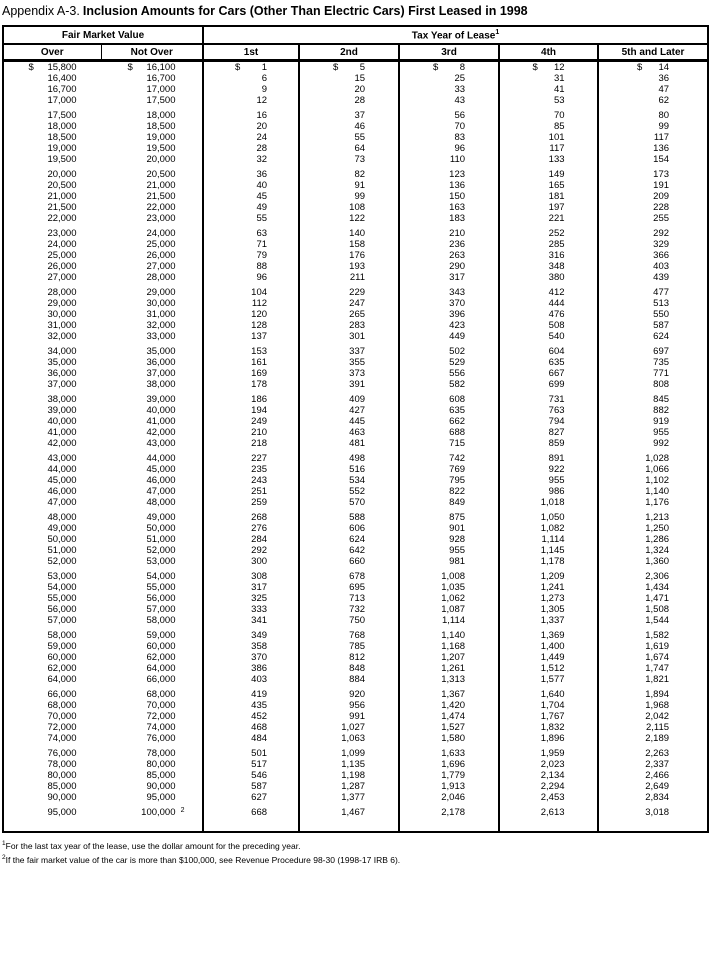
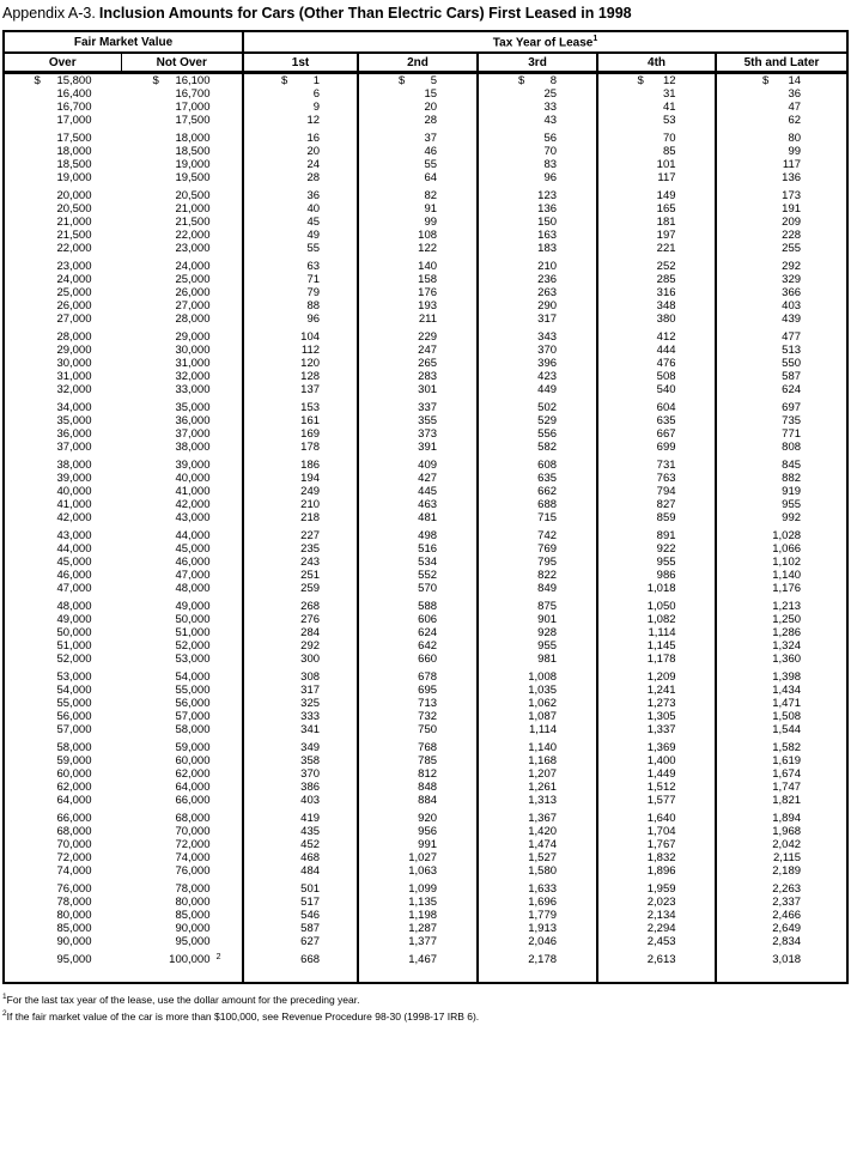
  Appendix A-3. Inclusion Amounts for Cars (Other Than Electric Cars) First Leased in 1998
  Fair Market Value	Tax Year of Lease
  Over	Not Over	1st	2nd	3rd	4th	5th and Later
  $ 15,800	$ 16,100	$ 1	$ 5	$ 8	$ 12	$ 14
  16,400	16,700	6	15	25	31	36
  16,700	17,000	9	20	33	41	47
  17,000	17,500	12	28	43	53	62
  17,500	18,000	16	37	56	70	80
  18,000	18,500	20	46	70	85	99
  18,500	19,000	24	55	83	101	117
  19,000	19,500	28	64	96	117	136
- 19,500	20,000	32	73	110	133	154
  20,000	20,500	36	82	123	149	173
  20,500	21,000	40	91	136	165	191
  21,000	21,500	45	99	150	181	209
  21,500	22,000	49	108	163	197	228
  22,000	23,000	55	122	183	221	255
  23,000	24,000	63	140	210	252	292
  24,000	25,000	71	158	236	285	329
  25,000	26,000	79	176	263	316	366
  26,000	27,000	88	193	290	348	403
  27,000	28,000	96	211	317	380	439
  28,000	29,000	104	229	343	412	477
  29,000	30,000	112	247	370	444	513
  30,000	31,000	120	265	396	476	550
  31,000	32,000	128	283	423	508	587
  32,000	33,000	137	301	449	540	624
  34,000	35,000	153	337	502	604	697
  35,000	36,000	161	355	529	635	735
  36,000	37,000	169	373	556	667	771
  37,000	38,000	178	391	582	699	808
  38,000	39,000	186	409	608	731	845
  39,000	40,000	194	427	635	763	882
  40,000	41,000	249	445	662	794	919
  41,000	42,000	210	463	688	827	955
  42,000	43,000	218	481	715	859	992
  43,000	44,000	227	498	742	891	1,028
  44,000	45,000	235	516	769	922	1,066
  45,000	46,000	243	534	795	955	1,102
  46,000	47,000	251	552	822	986	1,140
  47,000	48,000	259	570	849	1,018	1,176
  48,000	49,000	268	588	875	1,050	1,213
  49,000	50,000	276	606	901	1,082	1,250
  50,000	51,000	284	624	928	1,114	1,286
  51,000	52,000	292	642	955	1,145	1,324
  52,000	53,000	300	660	981	1,178	1,360
- 53,000	54,000	308	678	1,008	1,209	2,306
+ 53,000	54,000	308	678	1,008	1,209	1,398
  54,000	55,000	317	695	1,035	1,241	1,434
  55,000	56,000	325	713	1,062	1,273	1,471
  56,000	57,000	333	732	1,087	1,305	1,508
  57,000	58,000	341	750	1,114	1,337	1,544
  58,000	59,000	349	768	1,140	1,369	1,582
  59,000	60,000	358	785	1,168	1,400	1,619
  60,000	62,000	370	812	1,207	1,449	1,674
  62,000	64,000	386	848	1,261	1,512	1,747
  64,000	66,000	403	884	1,313	1,577	1,821
  66,000	68,000	419	920	1,367	1,640	1,894
  68,000	70,000	435	956	1,420	1,704	1,968
  70,000	72,000	452	991	1,474	1,767	2,042
  72,000	74,000	468	1,027	1,527	1,832	2,115
  74,000	76,000	484	1,063	1,580	1,896	2,189
  76,000	78,000	501	1,099	1,633	1,959	2,263
  78,000	80,000	517	1,135	1,696	2,023	2,337
  80,000	85,000	546	1,198	1,779	2,134	2,466
  85,000	90,000	587	1,287	1,913	2,294	2,649
  90,000	95,000	627	1,377	2,046	2,453	2,834
  95,000	100,000	668	1,467	2,178	2,613	3,018
  For the last tax year of the lease, use the dollar amount for the preceding year.
  If the fair market value of the car is more than $100,000, see Revenue Procedure 98-30 (1998-17 IRB 6).
